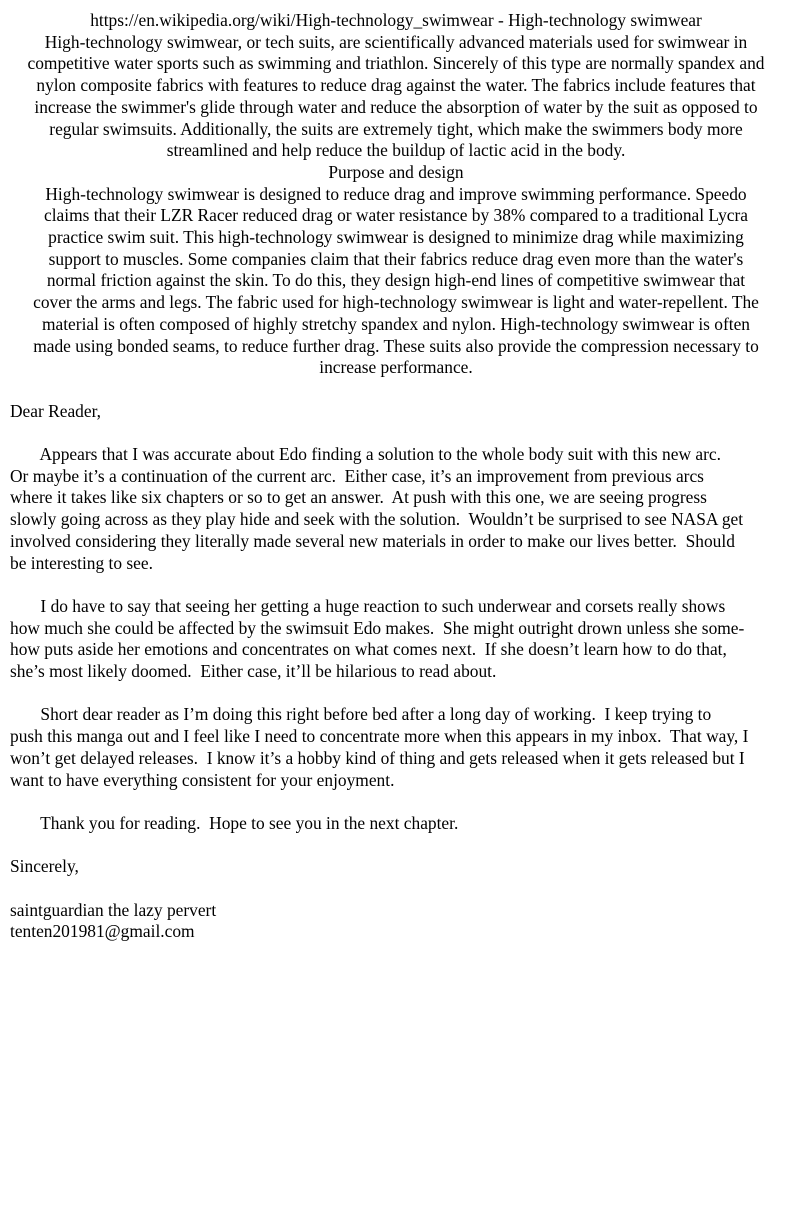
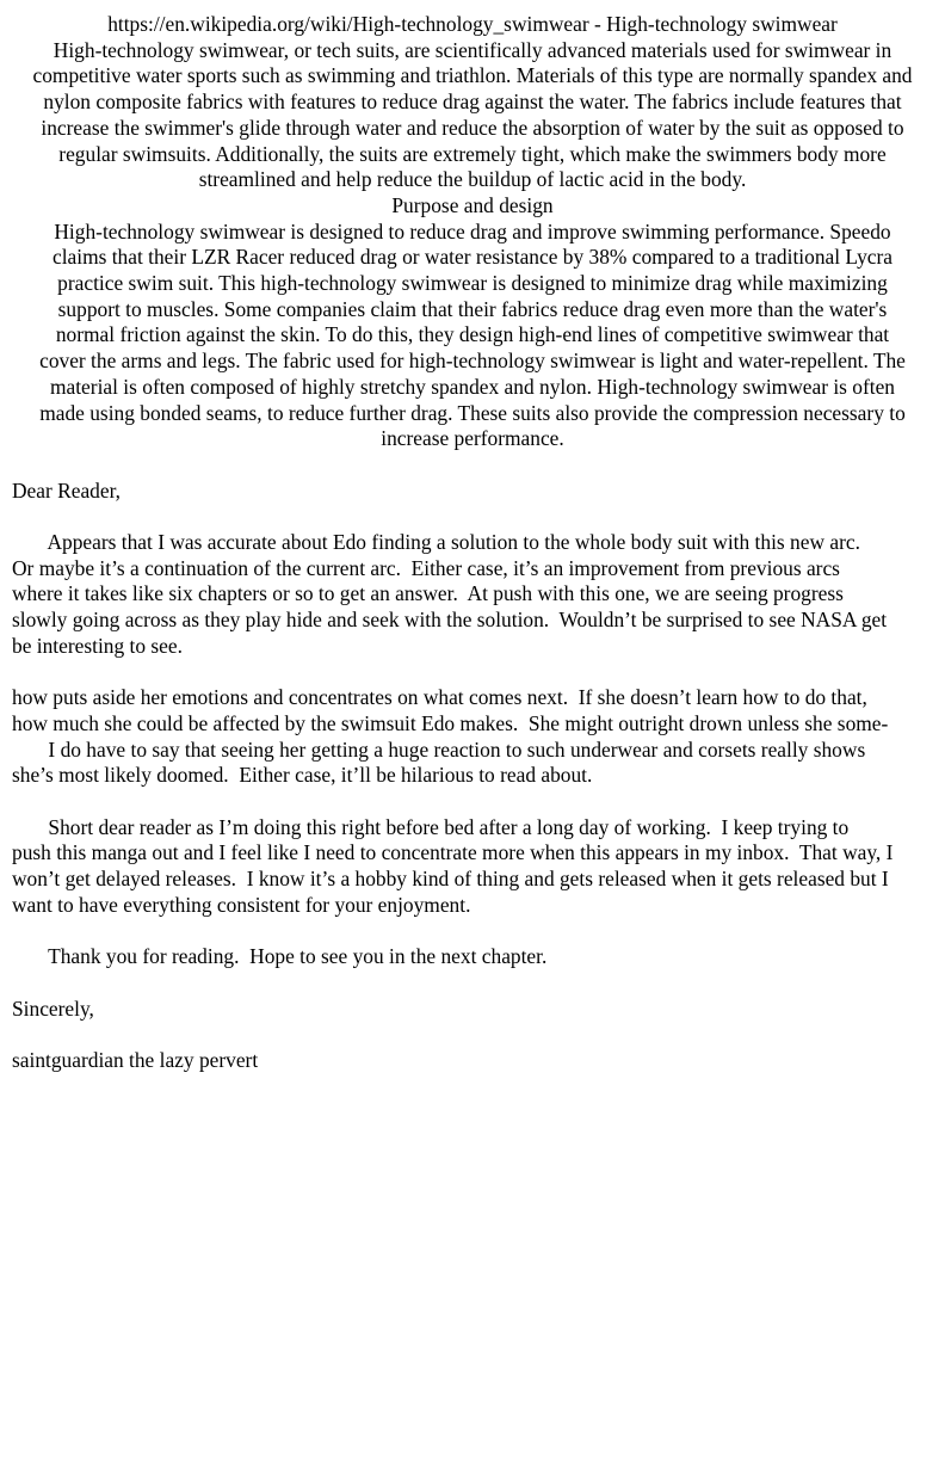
  https://en.wikipedia.org/wiki/High-technology_swimwear - High-technology swimwear
  High-technology swimwear, or tech suits, are scientifically advanced materials used for swimwear in
- competitive water sports such as swimming and triathlon. Sincerely of this type are normally spandex and
+ competitive water sports such as swimming and triathlon. Materials of this type are normally spandex and
  nylon composite fabrics with features to reduce drag against the water. The fabrics include features that
  increase the swimmer's glide through water and reduce the absorption of water by the suit as opposed to
  regular swimsuits. Additionally, the suits are extremely tight, which make the swimmers body more
  streamlined and help reduce the buildup of lactic acid in the body.
  Purpose and design
  High-technology swimwear is designed to reduce drag and improve swimming performance. Speedo
  claims that their LZR Racer reduced drag or water resistance by 38% compared to a traditional Lycra
  practice swim suit. This high-technology swimwear is designed to minimize drag while maximizing
  support to muscles. Some companies claim that their fabrics reduce drag even more than the water's
  normal friction against the skin. To do this, they design high-end lines of competitive swimwear that
  cover the arms and legs. The fabric used for high-technology swimwear is light and water-repellent. The
  material is often composed of highly stretchy spandex and nylon. High-technology swimwear is often
  made using bonded seams, to reduce further drag. These suits also provide the compression necessary to
  increase performance.
  Dear Reader,
  Appears that I was accurate about Edo finding a solution to the whole body suit with this new arc.
  Or maybe it’s a continuation of the current arc. Either case, it’s an improvement from previous arcs
  where it takes like six chapters or so to get an answer. At push with this one, we are seeing progress
  slowly going across as they play hide and seek with the solution. Wouldn’t be surprised to see NASA get
- involved considering they literally made several new materials in order to make our lives better. Should
  be interesting to see.
- I do have to say that seeing her getting a huge reaction to such underwear and corsets really shows
+ how puts aside her emotions and concentrates on what comes next. If she doesn’t learn how to do that,
  how much she could be affected by the swimsuit Edo makes. She might outright drown unless she some-
- how puts aside her emotions and concentrates on what comes next. If she doesn’t learn how to do that,
+ I do have to say that seeing her getting a huge reaction to such underwear and corsets really shows
  she’s most likely doomed. Either case, it’ll be hilarious to read about.
  Short dear reader as I’m doing this right before bed after a long day of working. I keep trying to
  push this manga out and I feel like I need to concentrate more when this appears in my inbox. That way, I
  won’t get delayed releases. I know it’s a hobby kind of thing and gets released when it gets released but I
  want to have everything consistent for your enjoyment.
  Thank you for reading. Hope to see you in the next chapter.
  Sincerely,
  saintguardian the lazy pervert
- tenten201981@gmail.com
